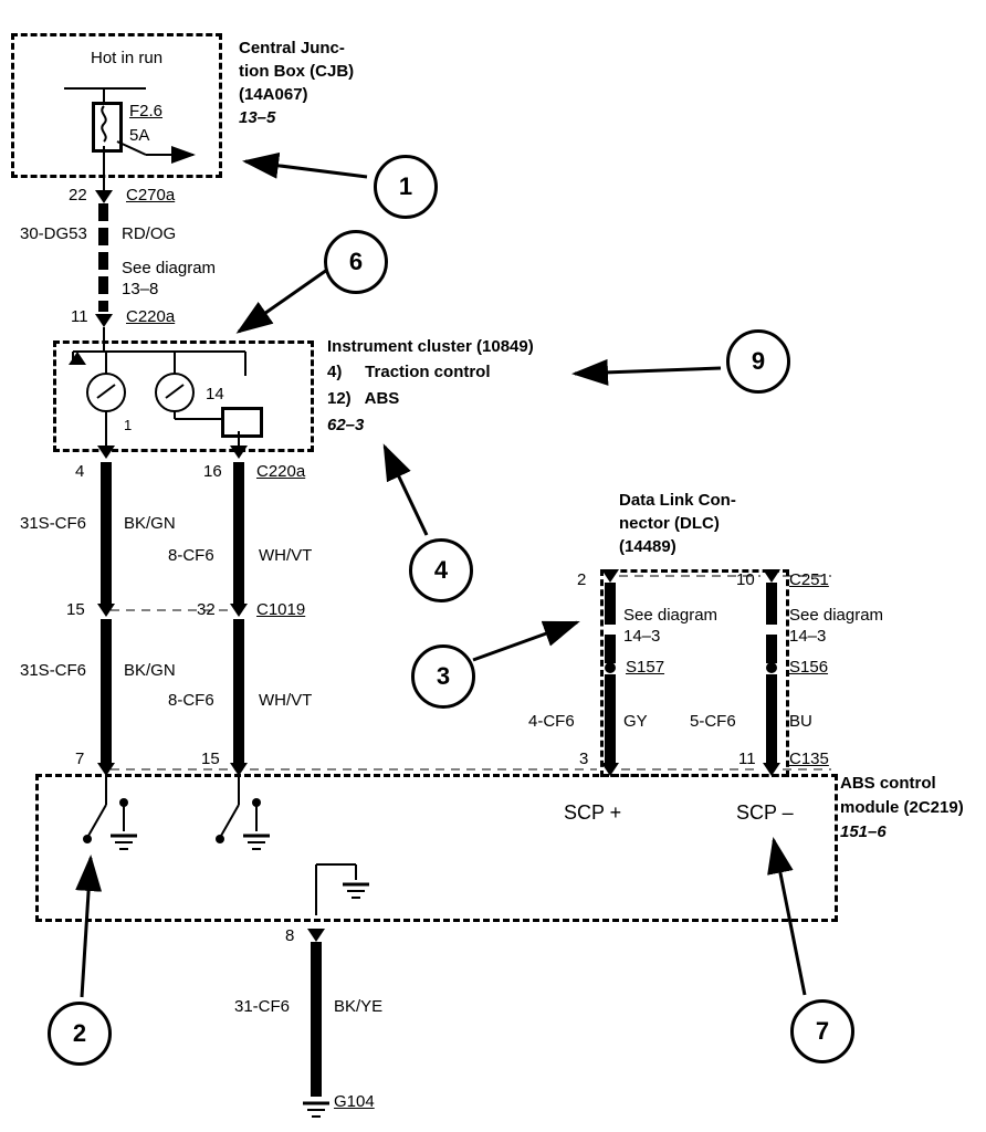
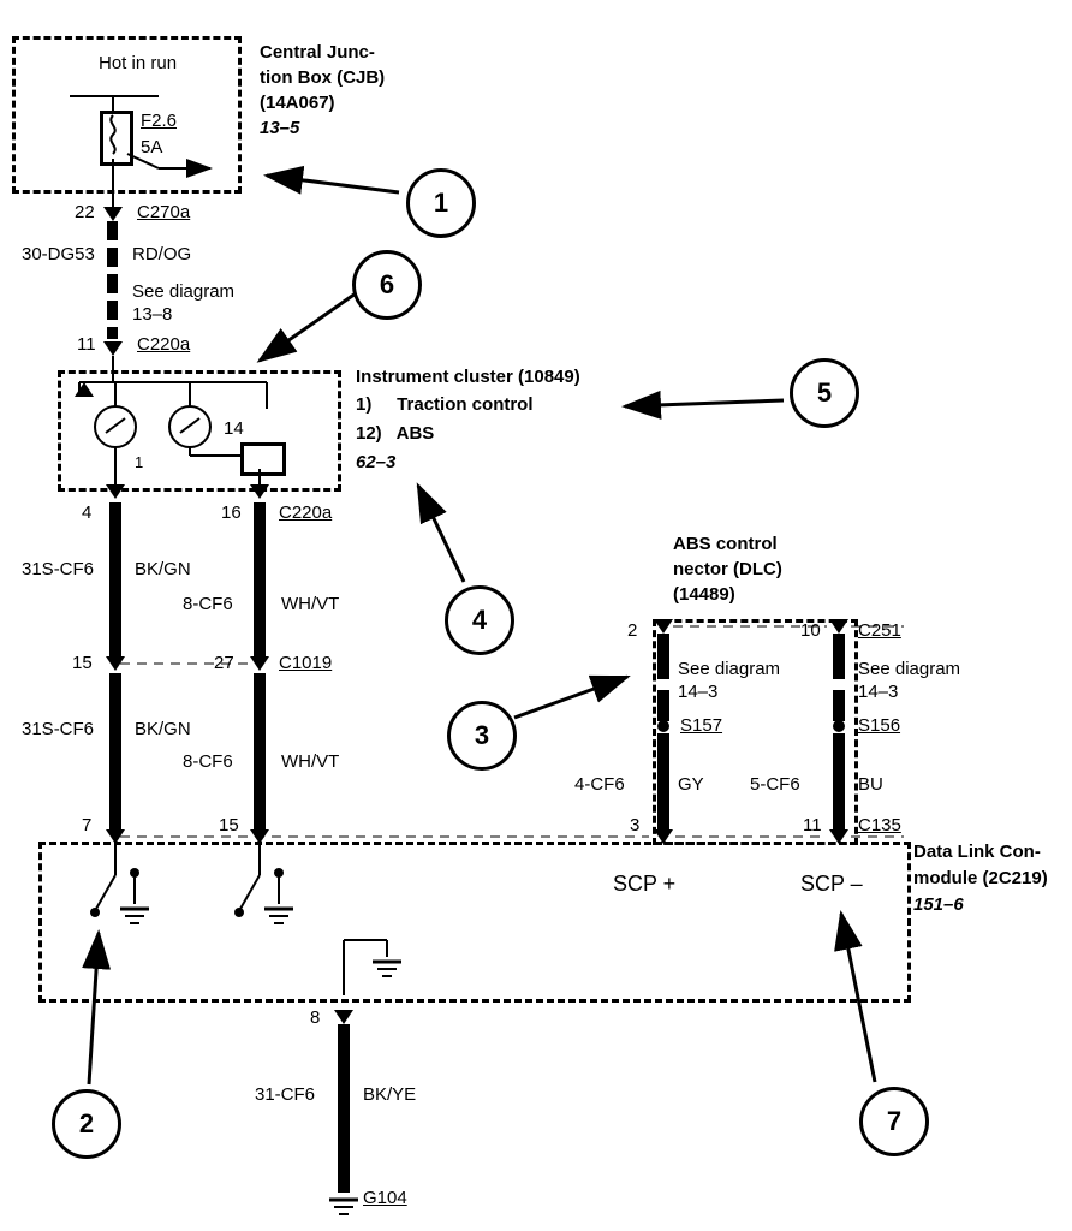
  1
  2
  3
  4
- 9
+ 5
  6
  7
  Hot in run
  F2.6
  5A
  Central Junc-
  tion Box (CJB)
  (14A067)
  13–5
  22
  C270a
  30-DG53
  RD/OG
  See diagram
  13–8
  11
  C220a
  Instrument cluster (10849)
- 4) Traction control
+ 1) Traction control
  12) ABS
  62–3
  1
  14
  4
  16
  C220a
  31S-CF6
  BK/GN
  8-CF6
  WH/VT
  15
- 32
+ 27
  C1019
  31S-CF6
  BK/GN
  8-CF6
  WH/VT
- Data Link Con-
+ ABS control
  nector (DLC)
  (14489)
  2
  10
  C251
  See diagram
  14–3
  See diagram
  14–3
  S157
  S156
  4-CF6
  GY
  5-CF6
  BU
  7
  15
  3
  11
  C135
- ABS control
+ Data Link Con-
  module (2C219)
  151–6
  SCP +
  SCP –
  8
  31-CF6
  BK/YE
  G104
